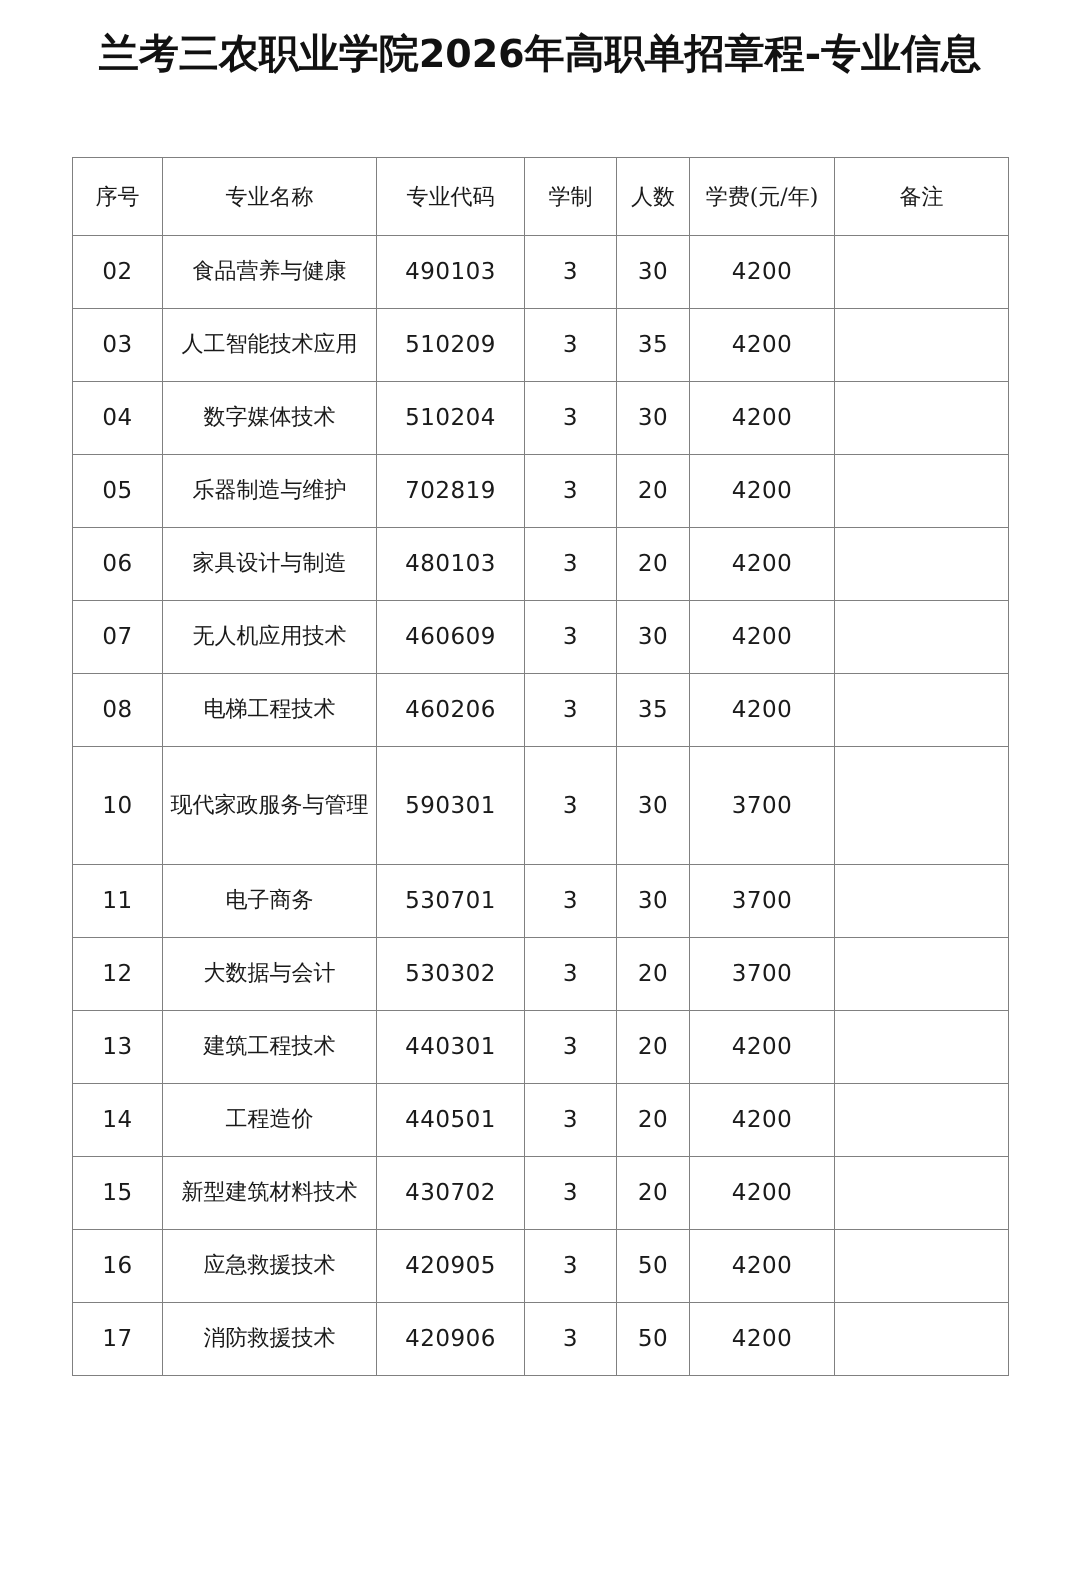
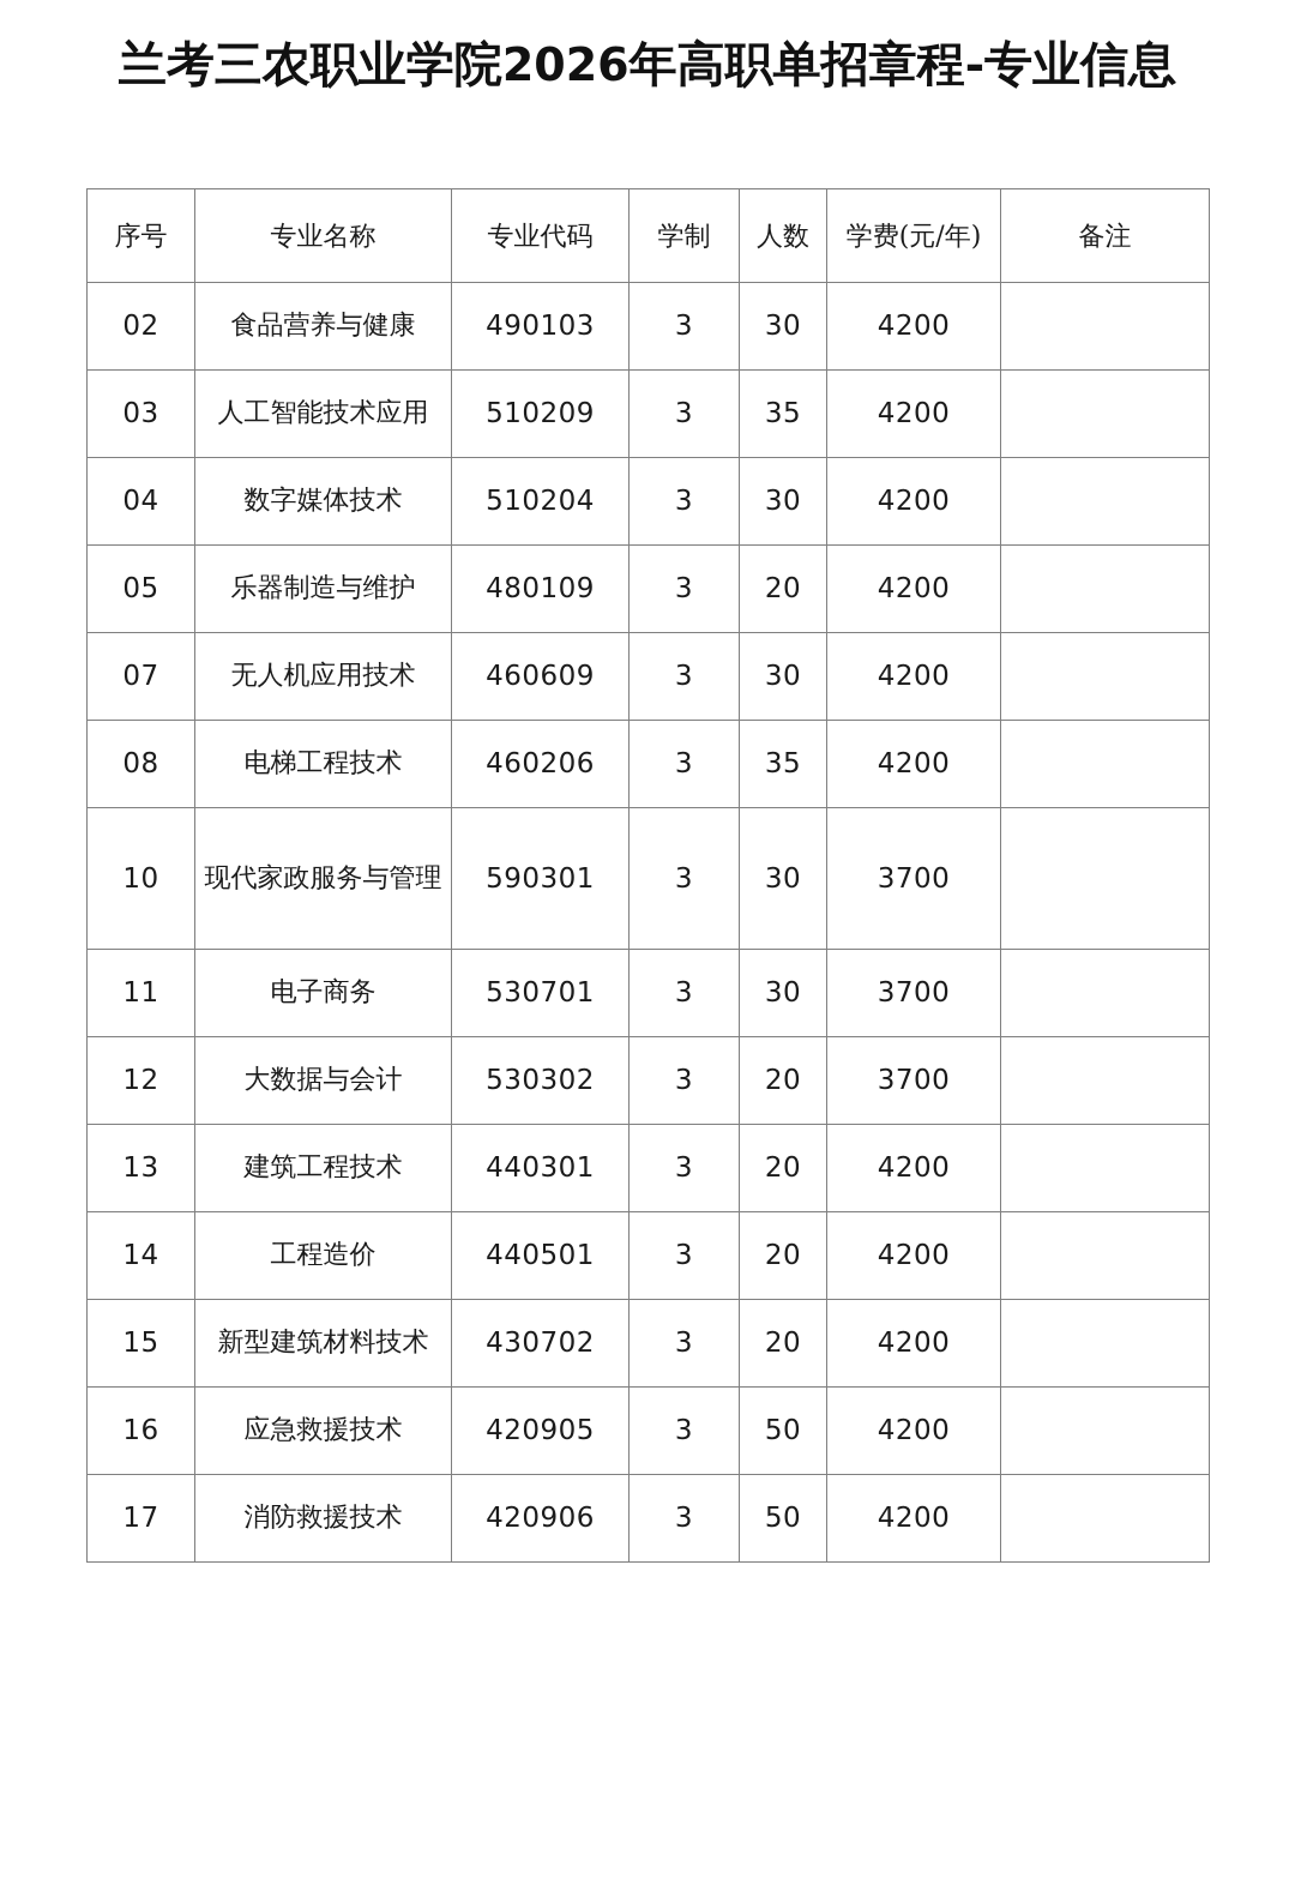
  兰考三农职业学院2026年高职单招章程-专业信息
  序号	专业名称	专业代码	学制	人数	学费(元/年)	备注
  02	食品营养与健康	490103	3	30	4200
  03	人工智能技术应用	510209	3	35	4200
  04	数字媒体技术	510204	3	30	4200
- 05	乐器制造与维护	702819	3	20	4200
+ 05	乐器制造与维护	480109	3	20	4200
- 06	家具设计与制造	480103	3	20	4200
  07	无人机应用技术	460609	3	30	4200
  08	电梯工程技术	460206	3	35	4200
  10	现代家政服务与管理	590301	3	30	3700
  11	电子商务	530701	3	30	3700
  12	大数据与会计	530302	3	20	3700
  13	建筑工程技术	440301	3	20	4200
  14	工程造价	440501	3	20	4200
  15	新型建筑材料技术	430702	3	20	4200
  16	应急救援技术	420905	3	50	4200
  17	消防救援技术	420906	3	50	4200
